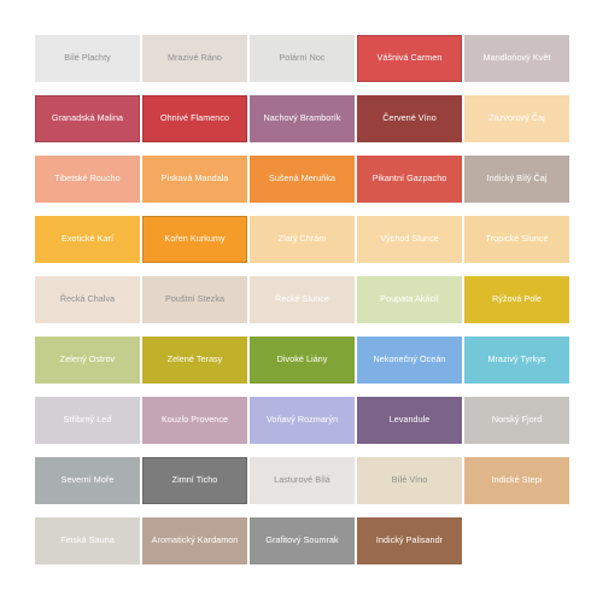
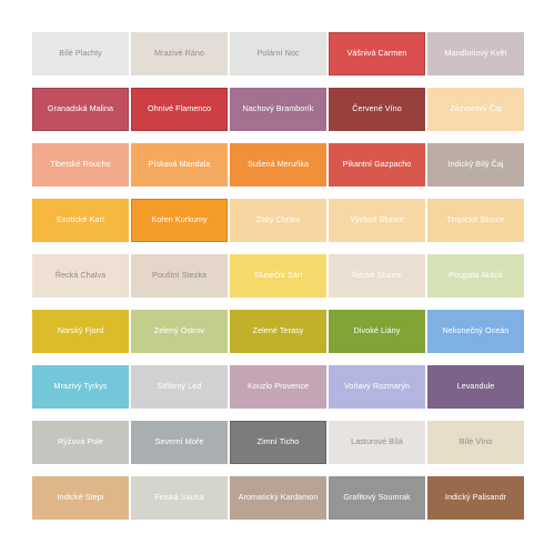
  Bílé Plachty
  Mrazivé Ráno
  Polární Noc
  Vášnivá Carmen
  Mandloňový Květ
  Granadská Malina
  Ohnivé Flamenco
  Nachový Bramborík
  Červené Víno
  Zázvorový Čaj
  Tibetské Roucho
  Pískavá Mandala
  Sušená Meruňka
  Pikantní Gazpacho
  Indický Bílý Čaj
  Exotické Karí
  Kořen Kurkumy
  Zlatý Chrám
  Východ Slunce
  Tropické Slunce
  Řecká Chalva
  Pouštní Stezka
+ Sluneční Sárí
  Řecké Slunce
  Poupata Akácií
- Rýžová Pole
+ Norský Fjord
  Zelený Ostrov
  Zelené Terasy
  Divoké Liány
  Nekonečný Oceán
  Mrazivý Tyrkys
  Stříbrný Led
  Kouzlo Provence
  Voňavý Rozmarýn
  Levandule
- Norský Fjord
+ Rýžová Pole
  Severní Moře
  Zimní Ticho
  Lasturové Bílá
  Bílé Víno
  Indické Stepi
  Finská Sauna
  Aromatický Kardamon
  Grafitový Soumrak
  Indický Palisandr
